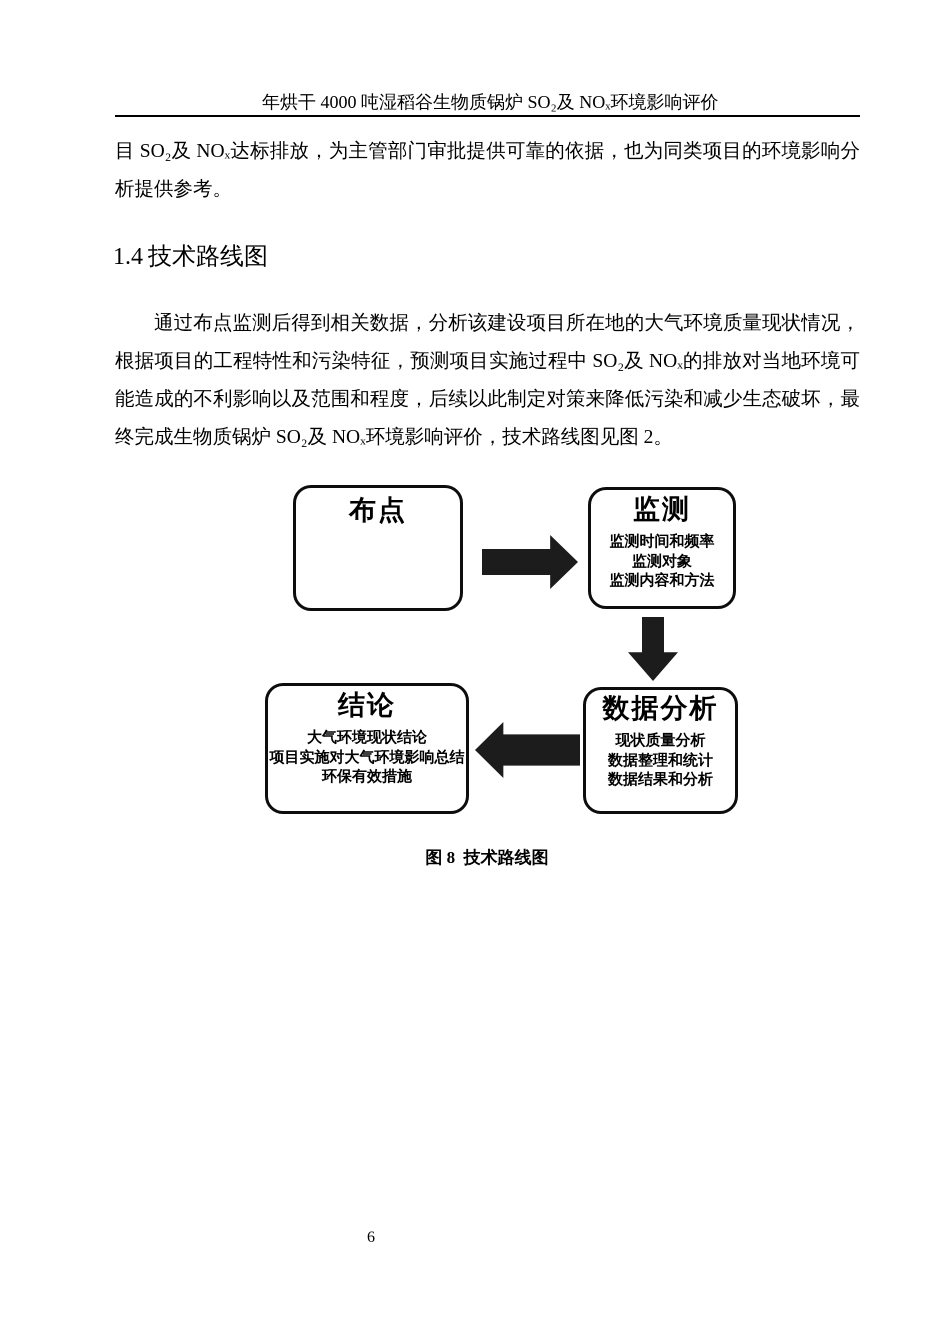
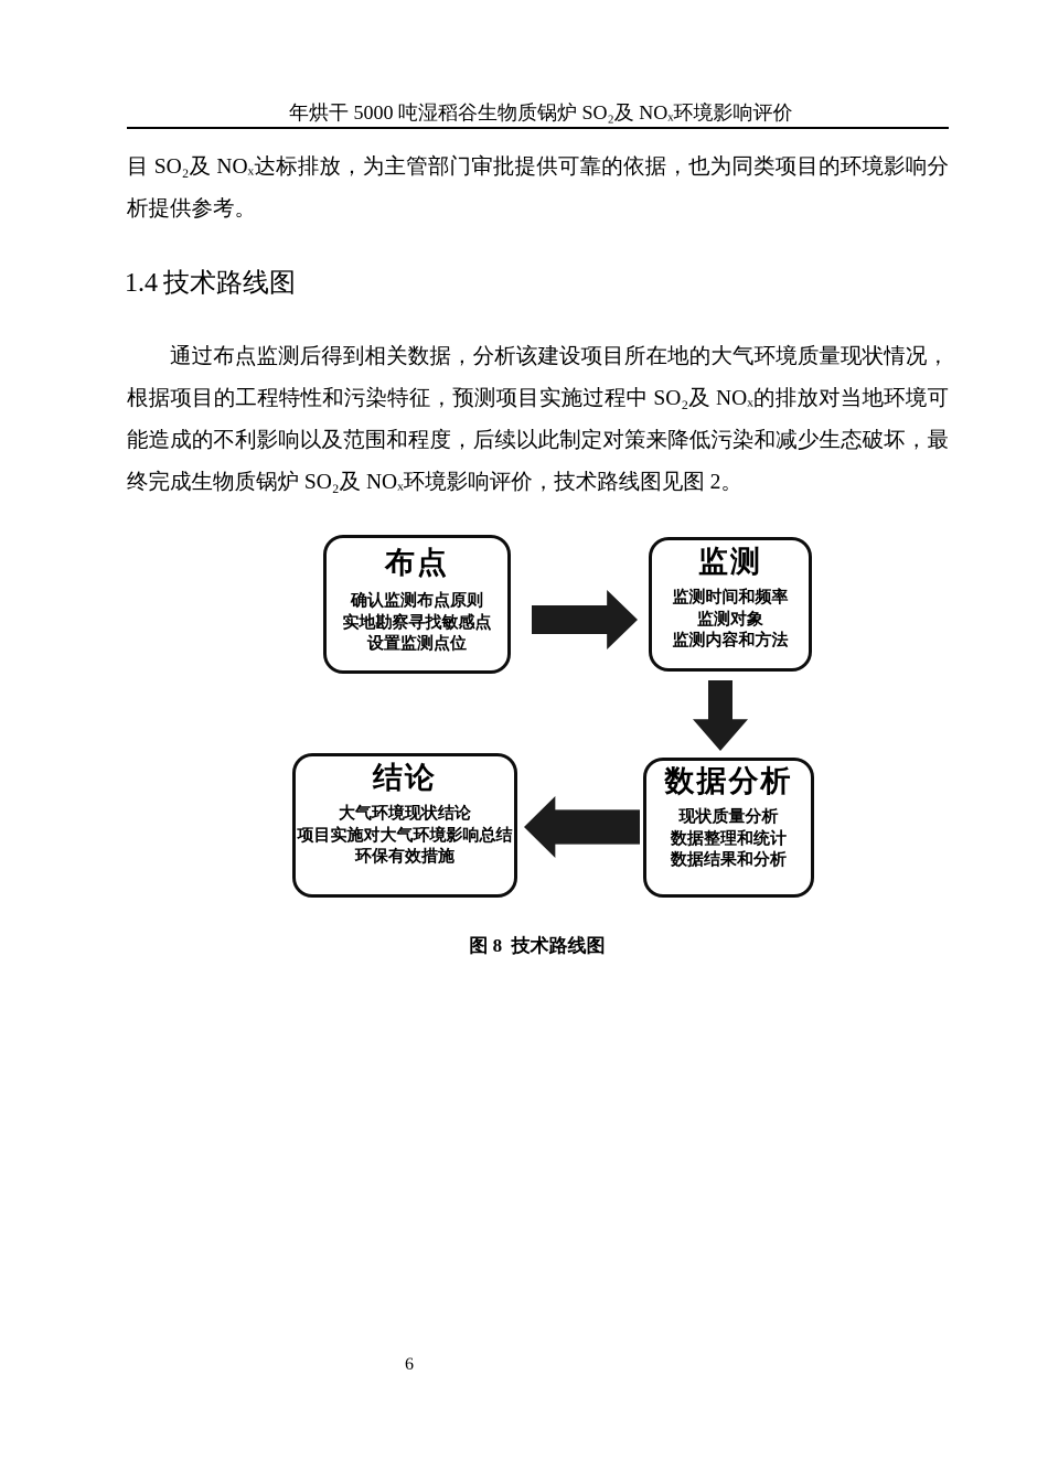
- 年烘干 4000 吨湿稻谷生物质锅炉 SO₂及 NOₓ环境影响评价
+ 年烘干 5000 吨湿稻谷生物质锅炉 SO₂及 NOₓ环境影响评价
  目 SO₂及 NOₓ达标排放，为主管部门审批提供可靠的依据，也为同类项目的环境影响分析提供参考。
  1.4 技术路线图
  通过布点监测后得到相关数据，分析该建设项目所在地的大气环境质量现状情况，根据项目的工程特性和污染特征，预测项目实施过程中 SO₂及 NOₓ的排放对当地环境可能造成的不利影响以及范围和程度，后续以此制定对策来降低污染和减少生态破坏，最终完成生物质锅炉 SO₂及 NOₓ环境影响评价，技术路线图见图 2。
  布点
+ 确认监测布点原则
+ 实地勘察寻找敏感点
+ 设置监测点位
  监测
  监测时间和频率
  监测对象
  监测内容和方法
  数据分析
  现状质量分析
  数据整理和统计
  数据结果和分析
  结论
  大气环境现状结论
  项目实施对大气环境影响总结
  环保有效措施
  图 8 技术路线图
  6
